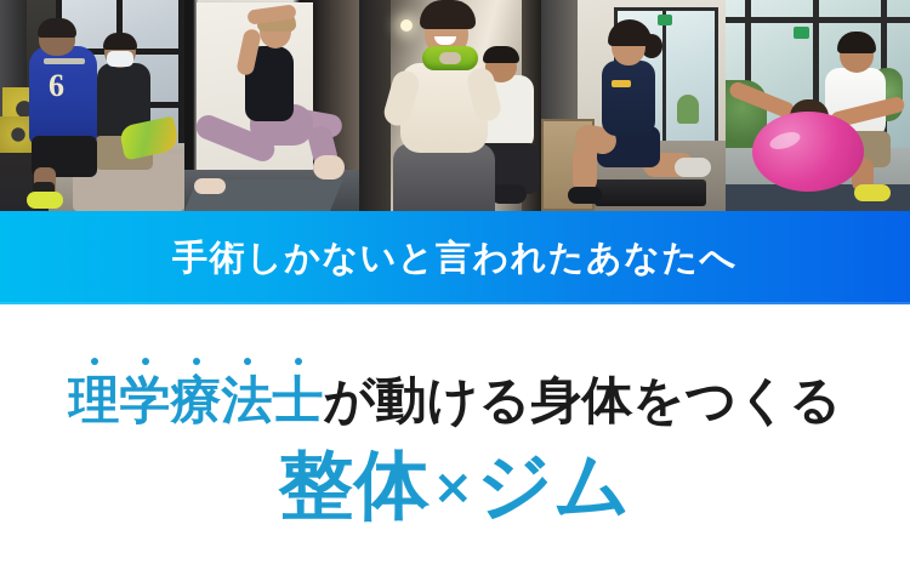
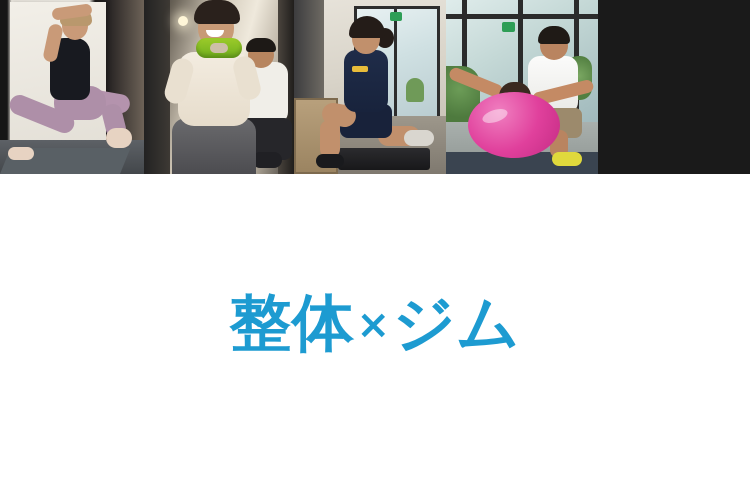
- 6
- 手術しかないと言われたあなたへ
- 理学療法士 が動ける身体をつくる
  整体×ジム
